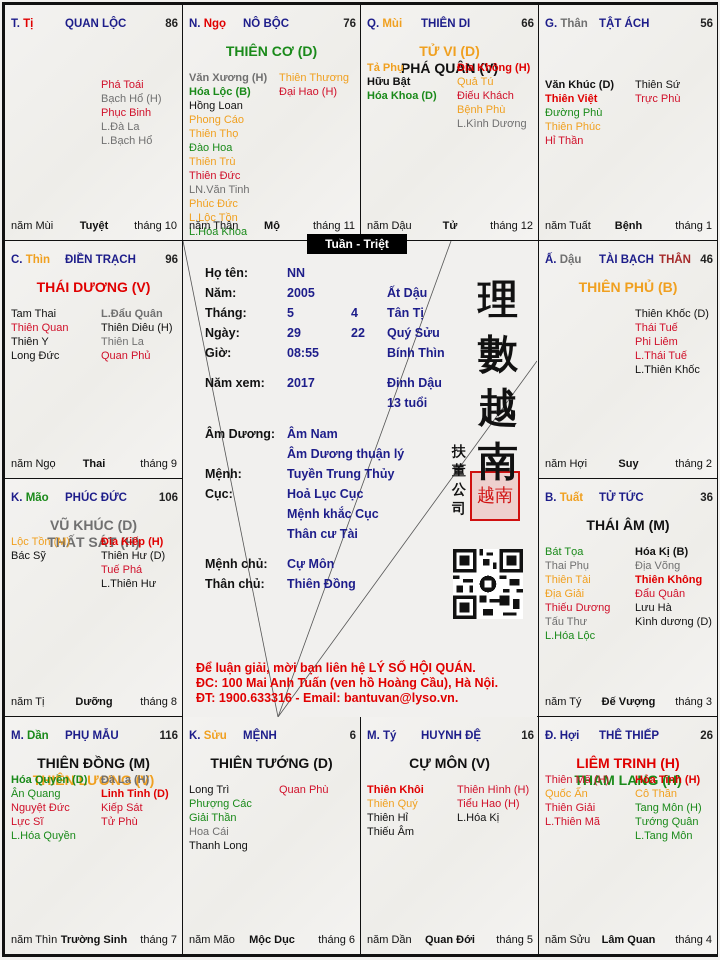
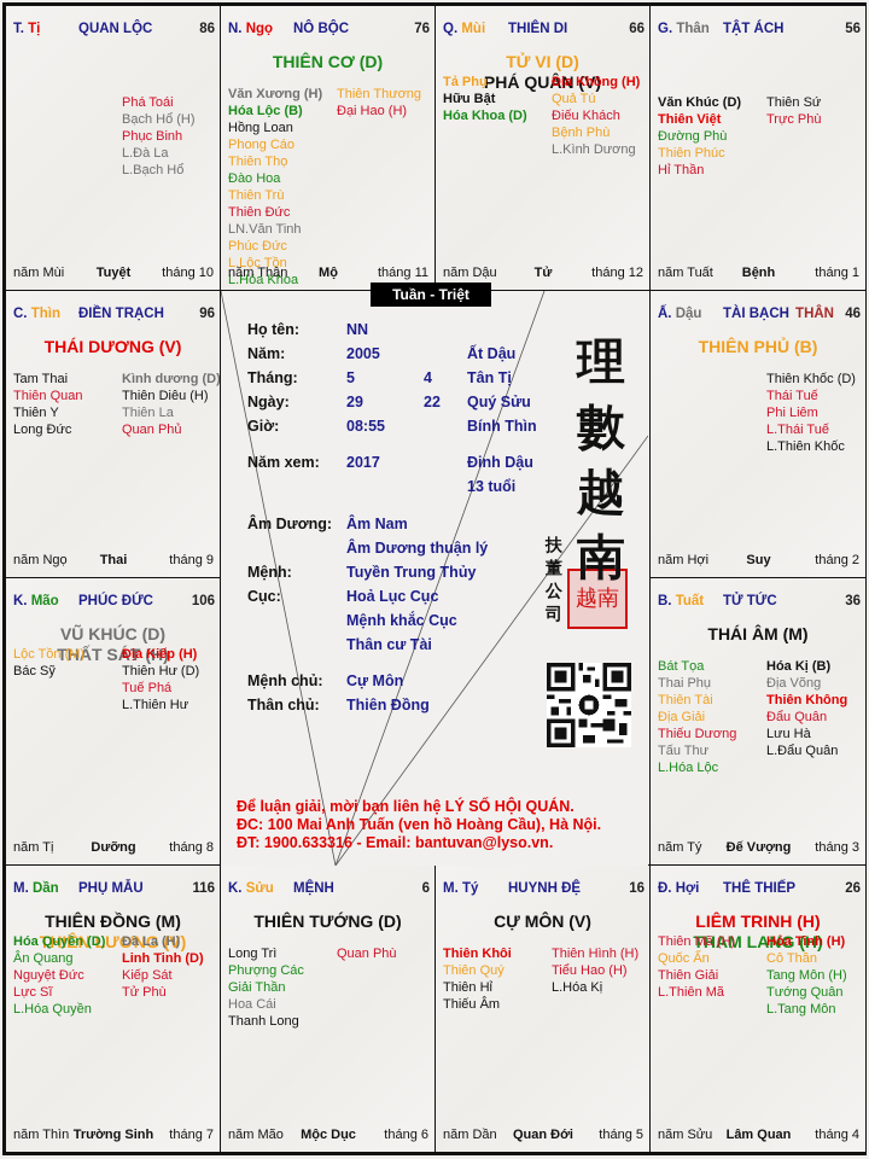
  T. Tị
  QUAN LỘC
  86
  Phá Toái
  Bạch Hổ (H)
  Phục Binh
  L.Đà La
  L.Bạch Hổ
  năm Mùi
  Tuyệt
  tháng 10
  N. Ngọ
  NÔ BỘC
  76
  THIÊN CƠ (D)
  Văn Xương (H)
  Hóa Lộc (B)
  Hồng Loan
  Phong Cáo
  Thiên Thọ
  Đào Hoa
  Thiên Trù
  Thiên Đức
  LN.Văn Tinh
  Phúc Đức
  L.Lộc Tồn
  L.Hóa Khoa
  Thiên Thương
  Đại Hao (H)
  năm Thân
  Mộ
  tháng 11
  Q. Mùi
  THIÊN DI
  66
  TỬ VI (D)
  PHÁ QUÂN (V)
  Tả Phụ
  Hữu Bật
  Hóa Khoa (D)
  Địa Không (H)
  Quả Tú
  Điếu Khách
  Bệnh Phù
  L.Kình Dương
  năm Dậu
  Tử
  tháng 12
  G. Thân
  TẬT ÁCH
  56
  Văn Khúc (D)
  Thiên Việt
  Đường Phù
  Thiên Phúc
  Hỉ Thần
  Thiên Sứ
  Trực Phù
  năm Tuất
  Bệnh
  tháng 1
  C. Thìn
  ĐIỀN TRẠCH
  96
  THÁI DƯƠNG (V)
  Tam Thai
  Thiên Quan
  Thiên Y
  Long Đức
- L.Đẩu Quân
+ Kình dương (D)
  Thiên Diêu (H)
  Thiên La
  Quan Phủ
  năm Ngọ
  Thai
  tháng 9
  Ấ. Dậu
  TÀI BẠCH
  THÂN
  46
  THIÊN PHỦ (B)
  Thiên Khốc (D)
  Thái Tuế
  Phi Liêm
  L.Thái Tuế
  L.Thiên Khốc
  năm Hợi
  Suy
  tháng 2
  K. Mão
  PHÚC ĐỨC
  106
  VŨ KHÚC (D)
  THẤT SÁT (H)
  Lộc Tồn (M)
  Bác Sỹ
  Địa Kiếp (H)
  Thiên Hư (D)
  Tuế Phá
  L.Thiên Hư
  năm Tị
  Dưỡng
  tháng 8
  B. Tuất
  TỬ TỨC
  36
  THÁI ÂM (M)
  Bát Tọa
  Thai Phụ
  Thiên Tài
  Địa Giải
  Thiếu Dương
  Tấu Thư
  L.Hóa Lộc
  Hóa Kị (B)
  Địa Võng
  Thiên Không
  Đẩu Quân
  Lưu Hà
- Kình dương (D)
+ L.Đẩu Quân
  năm Tý
  Đế Vượng
  tháng 3
  M. Dần
  PHỤ MẪU
  116
  THIÊN ĐỒNG (M)
  THIÊN LƯƠNG (V)
  Hóa Quyền (D)
  Ân Quang
  Nguyệt Đức
  Lực Sĩ
  L.Hóa Quyền
  Đà La (H)
  Linh Tinh (D)
  Kiếp Sát
  Tử Phù
  năm Thìn
  Trường Sinh
  tháng 7
  K. Sửu
  MỆNH
  6
  THIÊN TƯỚNG (D)
  Long Trì
  Phượng Các
  Giải Thần
  Hoa Cái
  Thanh Long
  Quan Phù
  năm Mão
  Mộc Dục
  tháng 6
  M. Tý
  HUYNH ĐỆ
  16
  CỰ MÔN (V)
  Thiên Khôi
  Thiên Quý
  Thiên Hỉ
  Thiếu Âm
  Thiên Hình (H)
  Tiểu Hao (H)
  L.Hóa Kị
  năm Dần
  Quan Đới
  tháng 5
  Đ. Hợi
  THÊ THIẾP
  26
  LIÊM TRINH (H)
  THAM LANG (H)
  Thiên Mã (H)
  Quốc Ấn
  Thiên Giải
  L.Thiên Mã
  Hỏa Tinh (H)
  Cô Thần
  Tang Môn (H)
  Tướng Quân
  L.Tang Môn
  năm Sửu
  Lâm Quan
  tháng 4
  Họ tên:
  NN
  Năm:
  2005
  Ất Dậu
  Tháng:
  5
  4
  Tân Tị
  Ngày:
  29
  22
  Quý Sửu
  Giờ:
  08:55
  Bính Thìn
  Năm xem:
  2017
  Đinh Dậu
  13 tuổi
  Âm Dương:
  Âm Nam
  Âm Dương thuận lý
  Mệnh:
  Tuyền Trung Thủy
  Cục:
  Hoả Lục Cục
  Mệnh khắc Cục
  Thân cư Tài
  Mệnh chủ:
  Cự Môn
  Thân chủ:
  Thiên Đồng
  理
  數
  越
  扶
  董
  公
  司
  越南
  南
  Để luận giải, mời bạn liên hệ LÝ SỐ HỘI QUÁN.
  ĐC: 100 Mai Anh Tuấn (ven hồ Hoàng Cầu), Hà Nội.
  ĐT: 1900.633316 - Email: bantuvan@lyso.vn.
  Tuần - Triệt
